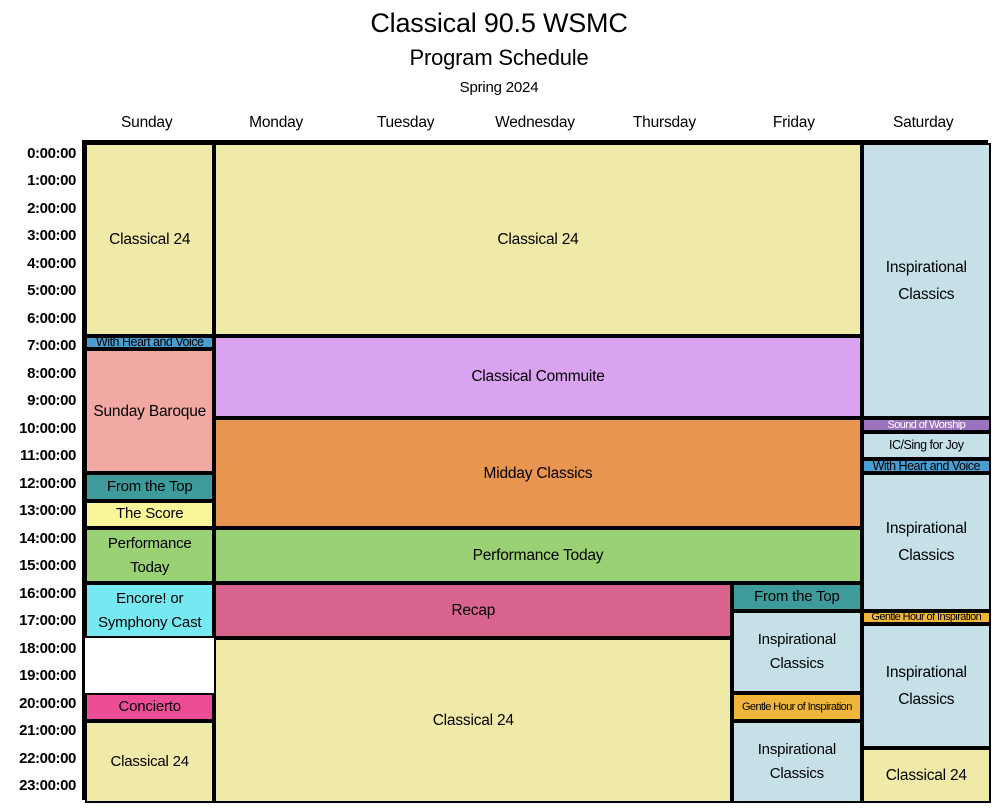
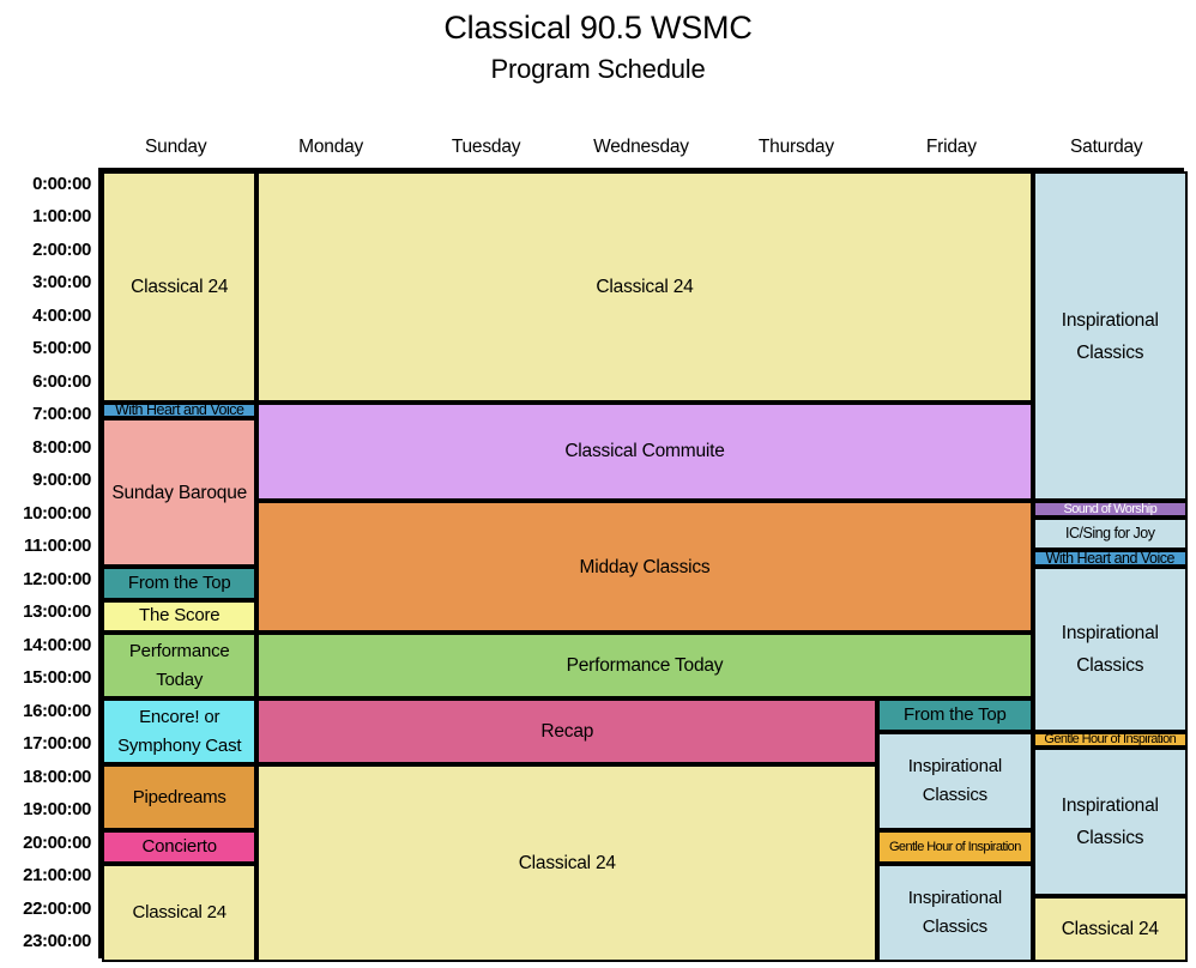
  Classical 90.5 WSMC
  Program Schedule
- Spring 2024
  Sunday
  Monday
  Tuesday
  Wednesday
  Thursday
  Friday
  Saturday
  0:00:00
  1:00:00
  2:00:00
  3:00:00
  4:00:00
  5:00:00
  6:00:00
  7:00:00
  8:00:00
  9:00:00
  10:00:00
  11:00:00
  12:00:00
  13:00:00
  14:00:00
  15:00:00
  16:00:00
  17:00:00
  18:00:00
  19:00:00
  20:00:00
  21:00:00
  22:00:00
  23:00:00
  Classical 24
  With Heart and Voice
  Sunday Baroque
  From the Top
  The Score
  Performance Today
  Encore! or Symphony Cast
+ Pipedreams
  Concierto
  Classical 24
  Classical 24
  Classical Commuite
  Midday Classics
  Performance Today
  Recap
  Classical 24
  From the Top
  Inspirational Classics
  Gentle Hour of Inspiration
  Inspirational Classics
  Inspirational Classics
  Sound of Worship
  IC/Sing for Joy
  With Heart and Voice
  Inspirational Classics
  Gentle Hour of Inspiration
  Inspirational Classics
  Classical 24
